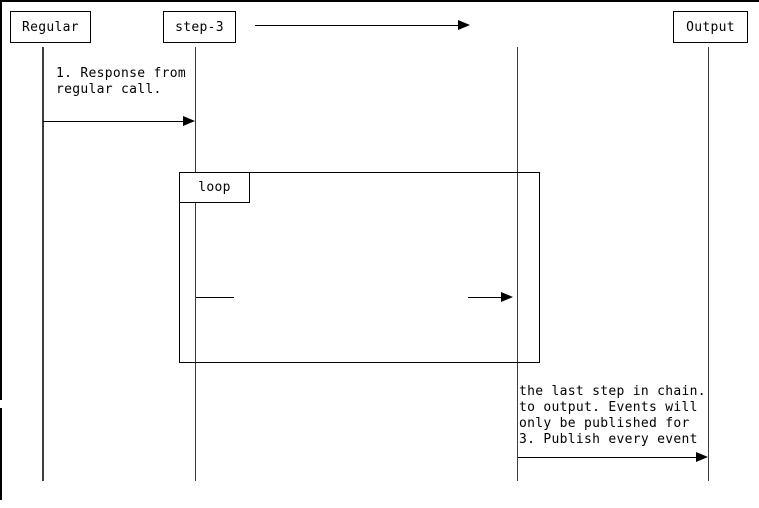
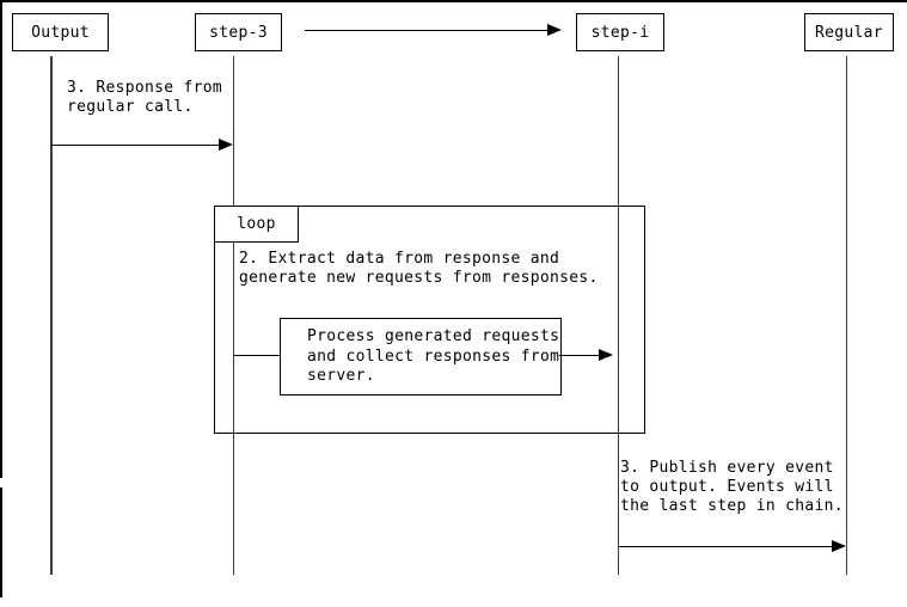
- Regular
+ Output
  step-3
+ step-i
- Output
+ Regular
- 1. Response from
+ 3. Response from
  regular call.
  loop
+ 2. Extract data from response and
+ generate new requests from responses.
+ Process generated requests
+ and collect responses from
+ server.
- the last step in chain.
+ 3. Publish every event
  to output. Events will
- only be published for
- 3. Publish every event
+ the last step in chain.
